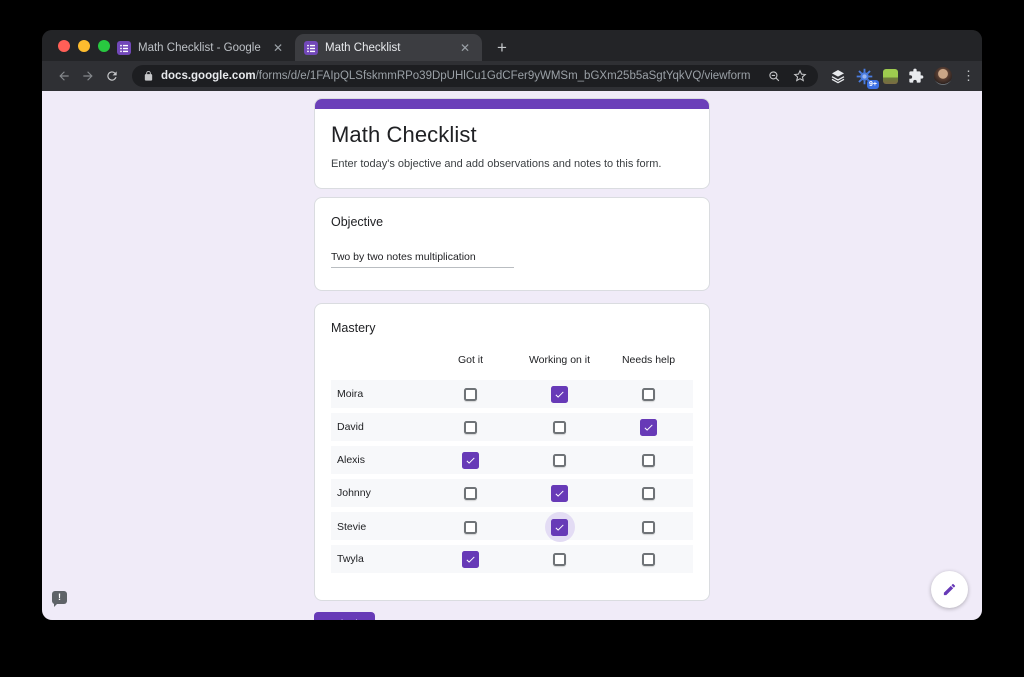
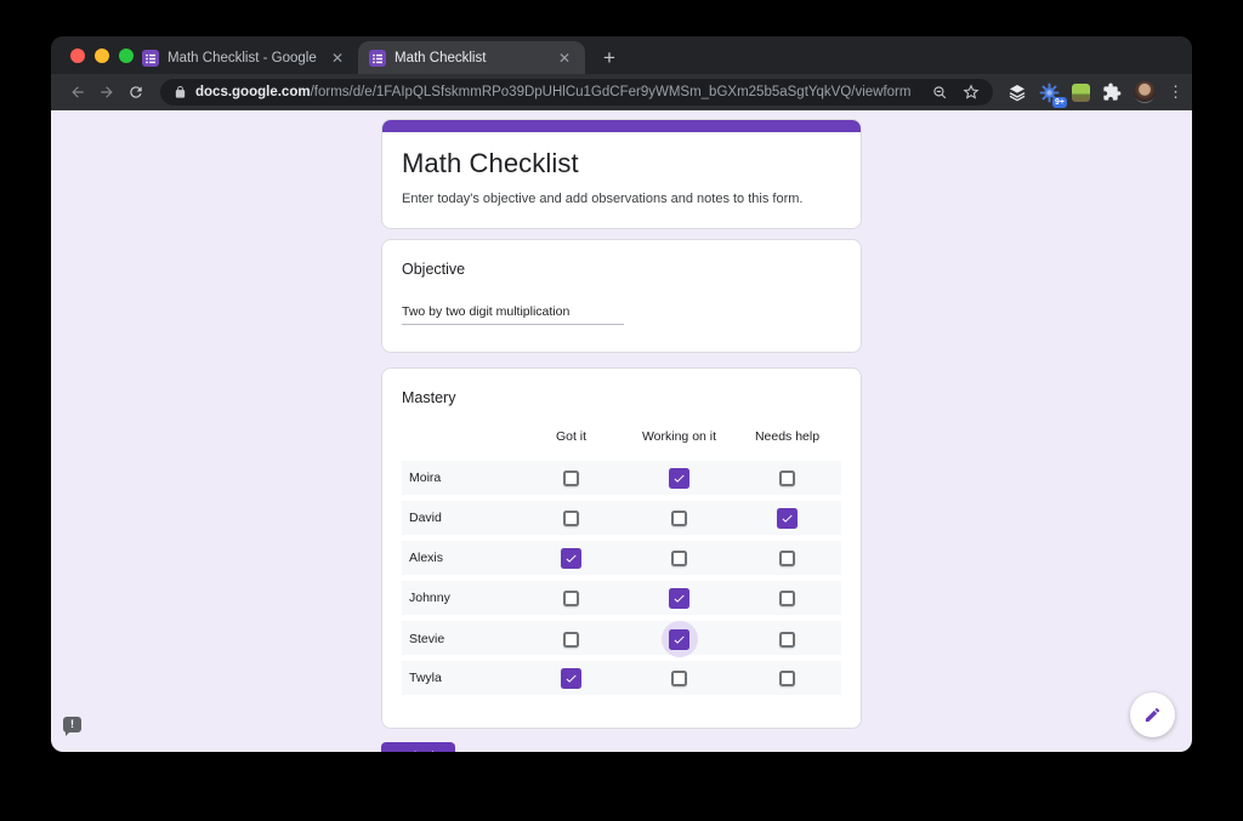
  Math Checklist - Google
  ✕
  Math Checklist
  ✕
  +
  docs.google.com/forms/d/e/1FAIpQLSfskmmRPo39DpUHlCu1GdCFer9yWMSm_bGXm25b5aSgtYqkVQ/viewform
  ⋮
  Math Checklist
  Enter today's objective and add observations and notes to this form.
  Objective
- Two by two notes multiplication
+ Two by two digit multiplication
  Mastery
  Got it
  Working on it
  Needs help
  Moira
  David
  Alexis
  Johnny
  Stevie
  Twyla
  !
